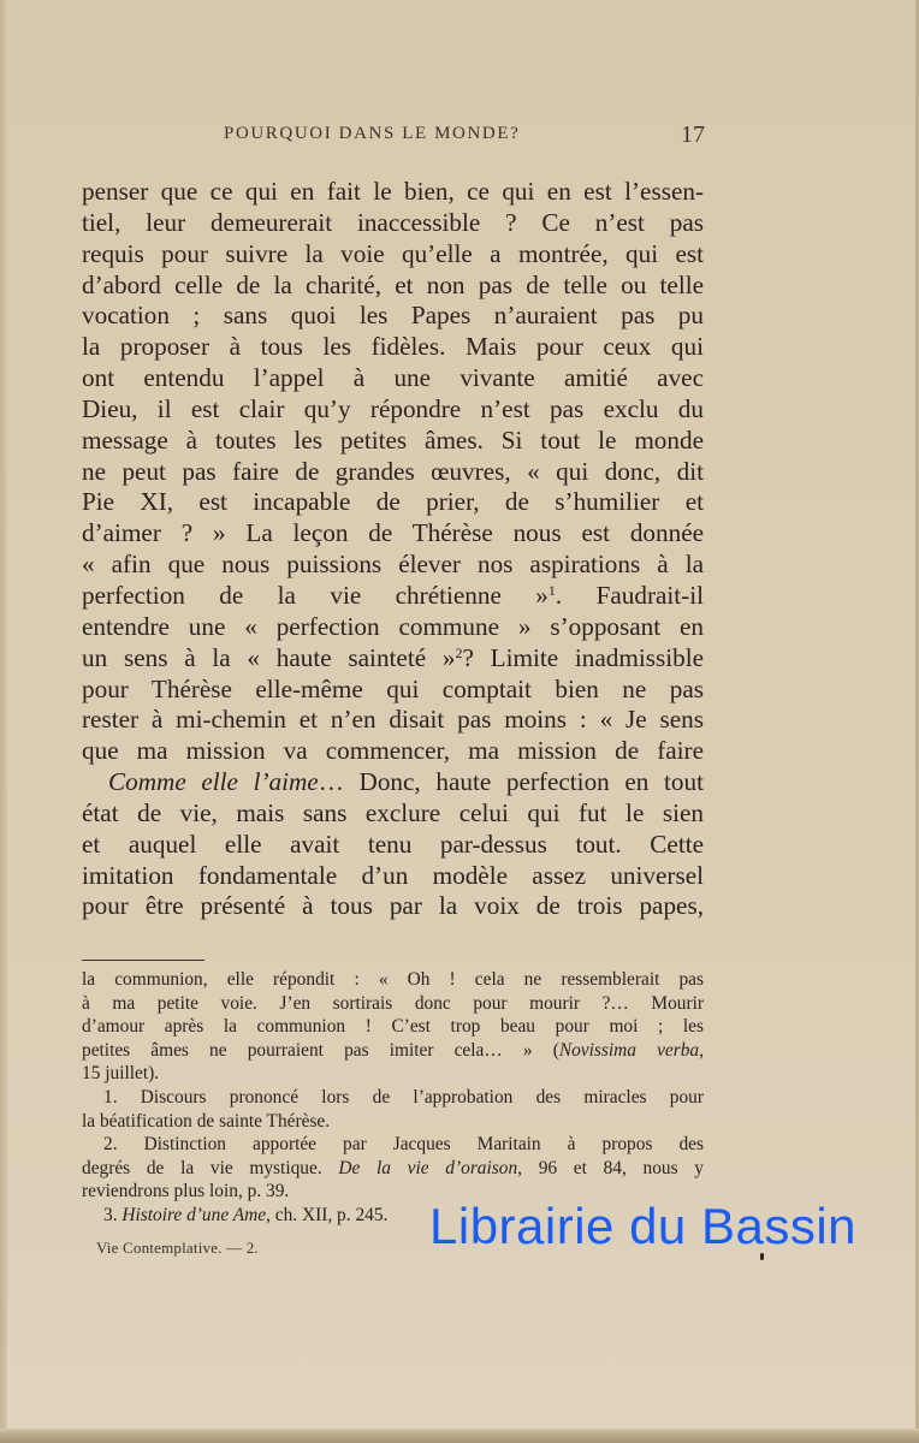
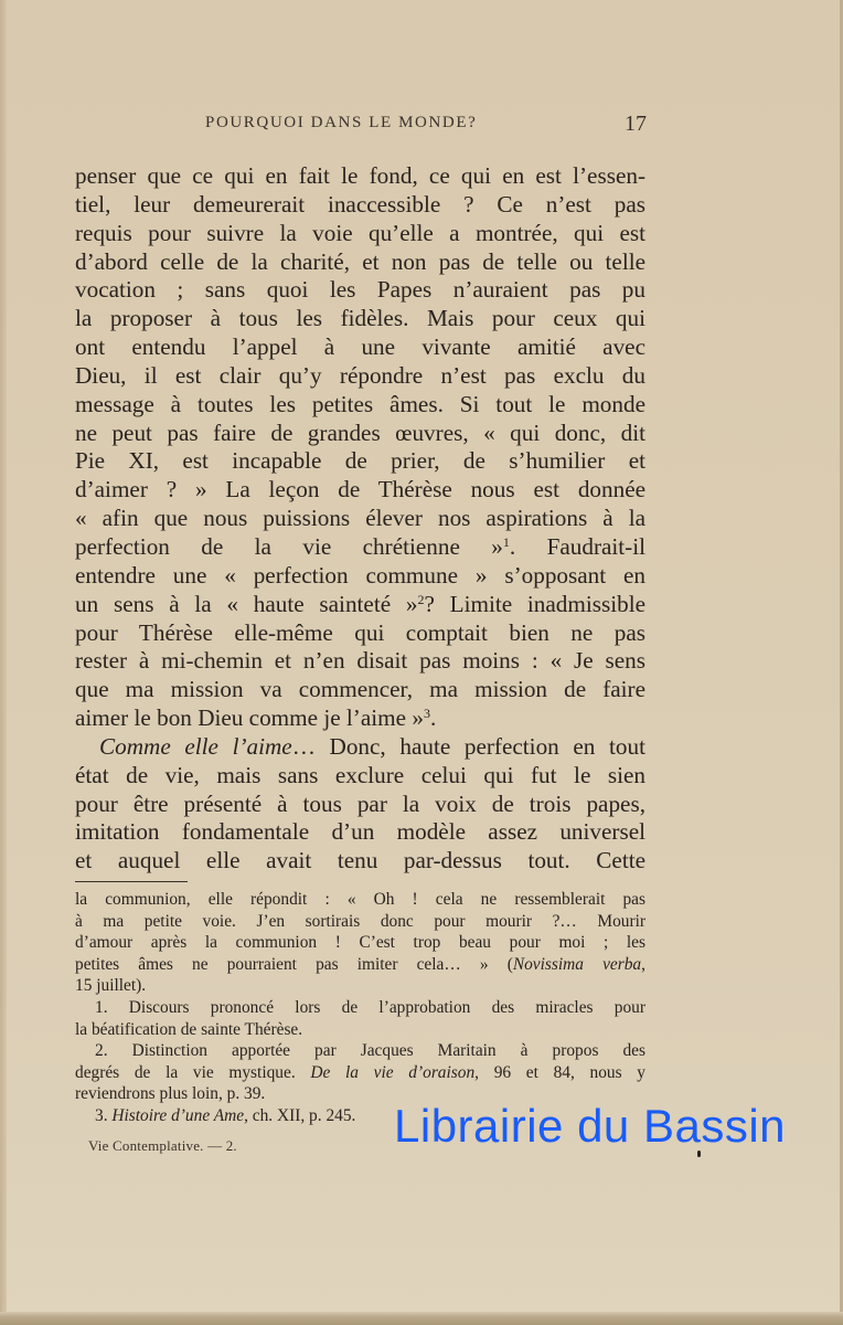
  POURQUOI DANS LE MONDE?
  17
- penser que ce qui en fait le bien, ce qui en est l’essen-
+ penser que ce qui en fait le fond, ce qui en est l’essen-
  tiel, leur demeurerait inaccessible ? Ce n’est pas
  requis pour suivre la voie qu’elle a montrée, qui est
  d’abord celle de la charité, et non pas de telle ou telle
  vocation ; sans quoi les Papes n’auraient pas pu
  la proposer à tous les fidèles. Mais pour ceux qui
  ont entendu l’appel à une vivante amitié avec
  Dieu, il est clair qu’y répondre n’est pas exclu du
  message à toutes les petites âmes. Si tout le monde
  ne peut pas faire de grandes œuvres, « qui donc, dit
  Pie XI, est incapable de prier, de s’humilier et
  d’aimer ? » La leçon de Thérèse nous est donnée
  « afin que nous puissions élever nos aspirations à la
  perfection de la vie chrétienne »1. Faudrait-il
  entendre une « perfection commune » s’opposant en
  un sens à la « haute sainteté »2? Limite inadmissible
  pour Thérèse elle-même qui comptait bien ne pas
  rester à mi-chemin et n’en disait pas moins : « Je sens
  que ma mission va commencer, ma mission de faire
+ aimer le bon Dieu comme je l’aime »3.
  Comme elle l’aime… Donc, haute perfection en tout
  état de vie, mais sans exclure celui qui fut le sien
- et auquel elle avait tenu par-dessus tout. Cette
+ pour être présenté à tous par la voix de trois papes,
  imitation fondamentale d’un modèle assez universel
- pour être présenté à tous par la voix de trois papes,
+ et auquel elle avait tenu par-dessus tout. Cette
  la communion, elle répondit : « Oh ! cela ne ressemblerait pas
  à ma petite voie. J’en sortirais donc pour mourir ?… Mourir
  d’amour après la communion ! C’est trop beau pour moi ; les
  petites âmes ne pourraient pas imiter cela… » (Novissima verba,
  15 juillet).
  1. Discours prononcé lors de l’approbation des miracles pour
  la béatification de sainte Thérèse.
  2. Distinction apportée par Jacques Maritain à propos des
  degrés de la vie mystique. De la vie d’oraison, 96 et 84, nous y
  reviendrons plus loin, p. 39.
  3. Histoire d’une Ame, ch. XII, p. 245.
  Vie Contemplative. — 2.
  Librairie du Bassin
